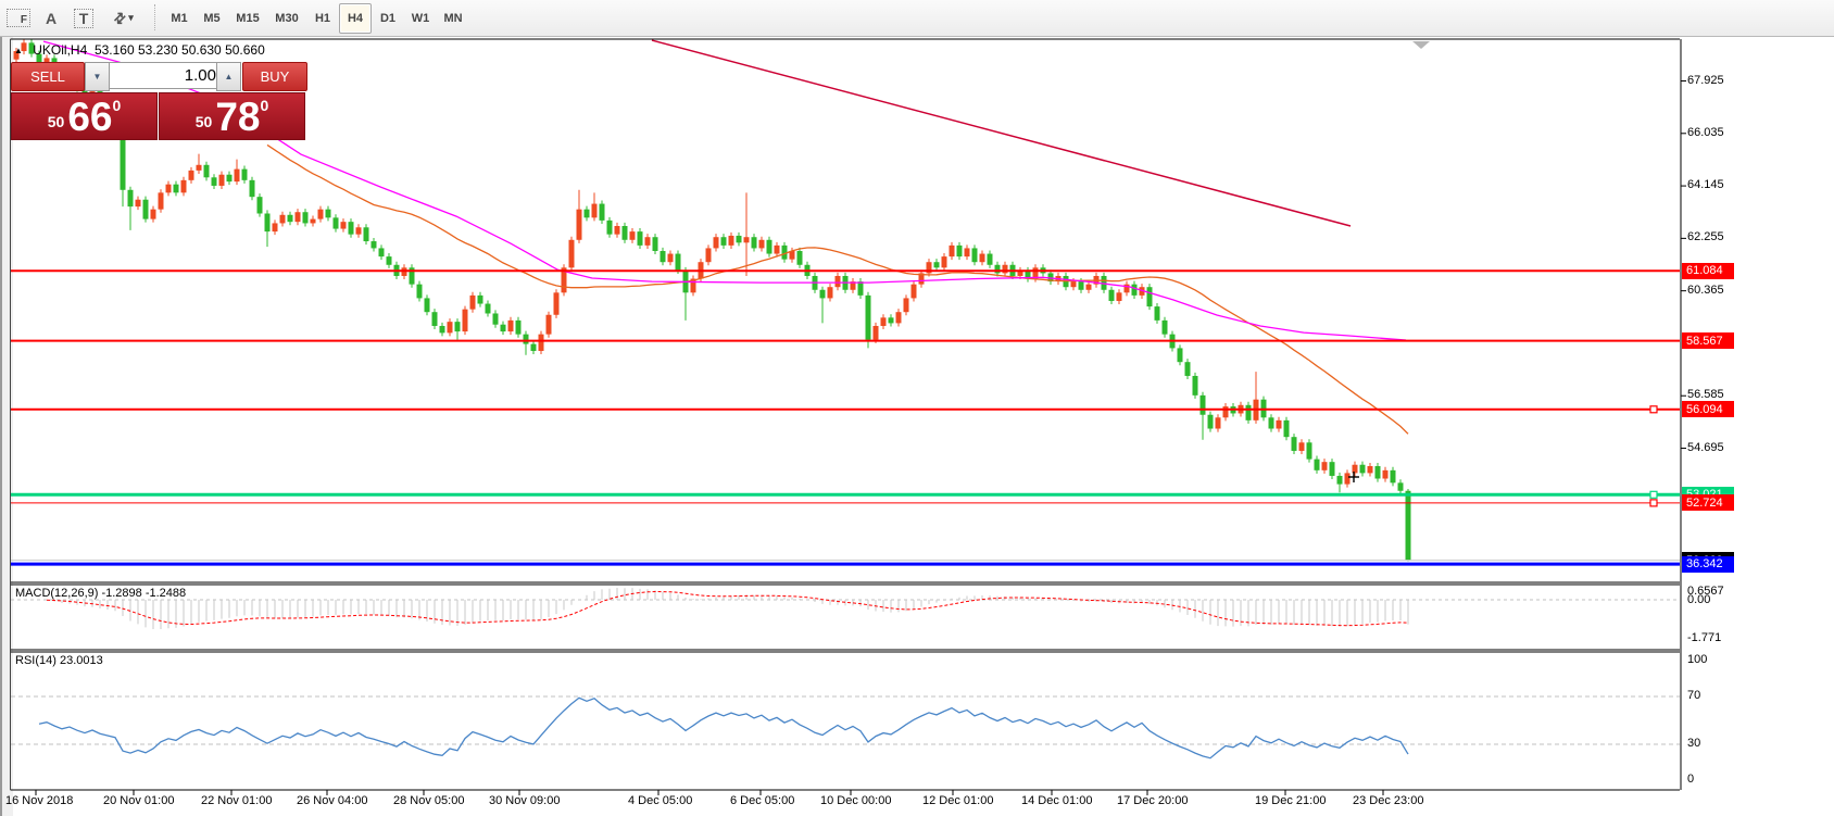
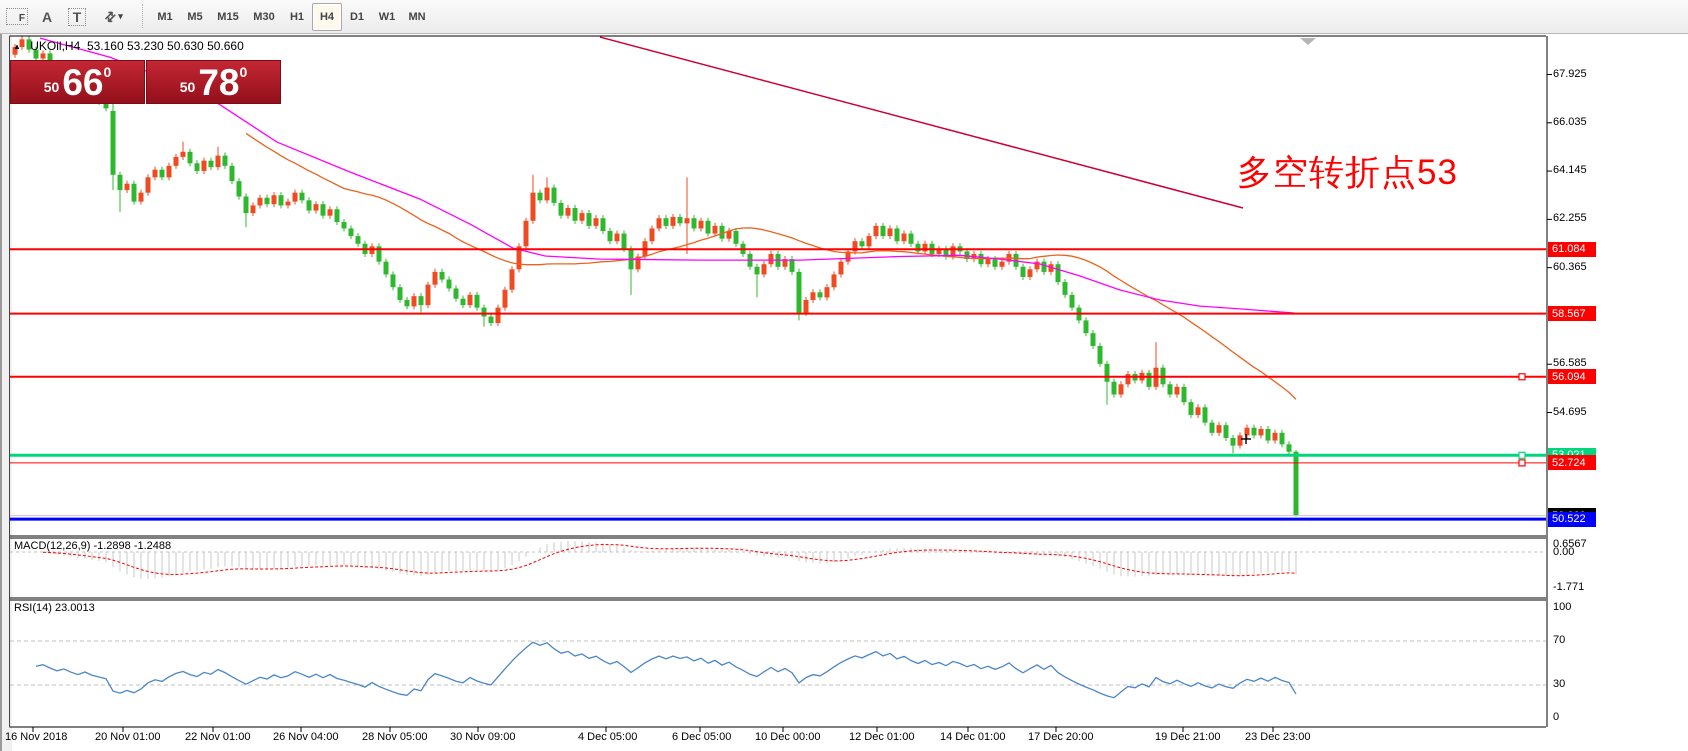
  F
  A
  T
  ▾
  M1
  M5
  M15
  M30
  H1
  H4
  D1
  W1
  MN
  ▲ UKOil,H4 53.160 53.230 50.630 50.660
- SELL
- ▼
- 1.00
- ▲
- BUY
  50
  66
  0
  50
  78
  0
  MACD(12,26,9) -1.2898 -1.2488
  RSI(14) 23.0013
+ 多空转折点53
  67.925
  66.035
  64.145
  62.255
  60.365
  56.585
  54.695
  61.084
  58.567
  56.094
  52.724
- 36.342
+ 50.522
  0.6567
  0.00
  -1.771
  100
  70
  30
  0
  16 Nov 2018
  20 Nov 01:00
  22 Nov 01:00
  26 Nov 04:00
  28 Nov 05:00
  30 Nov 09:00
  4 Dec 05:00
  6 Dec 05:00
  10 Dec 00:00
  12 Dec 01:00
  14 Dec 01:00
  17 Dec 20:00
  19 Dec 21:00
  23 Dec 23:00
